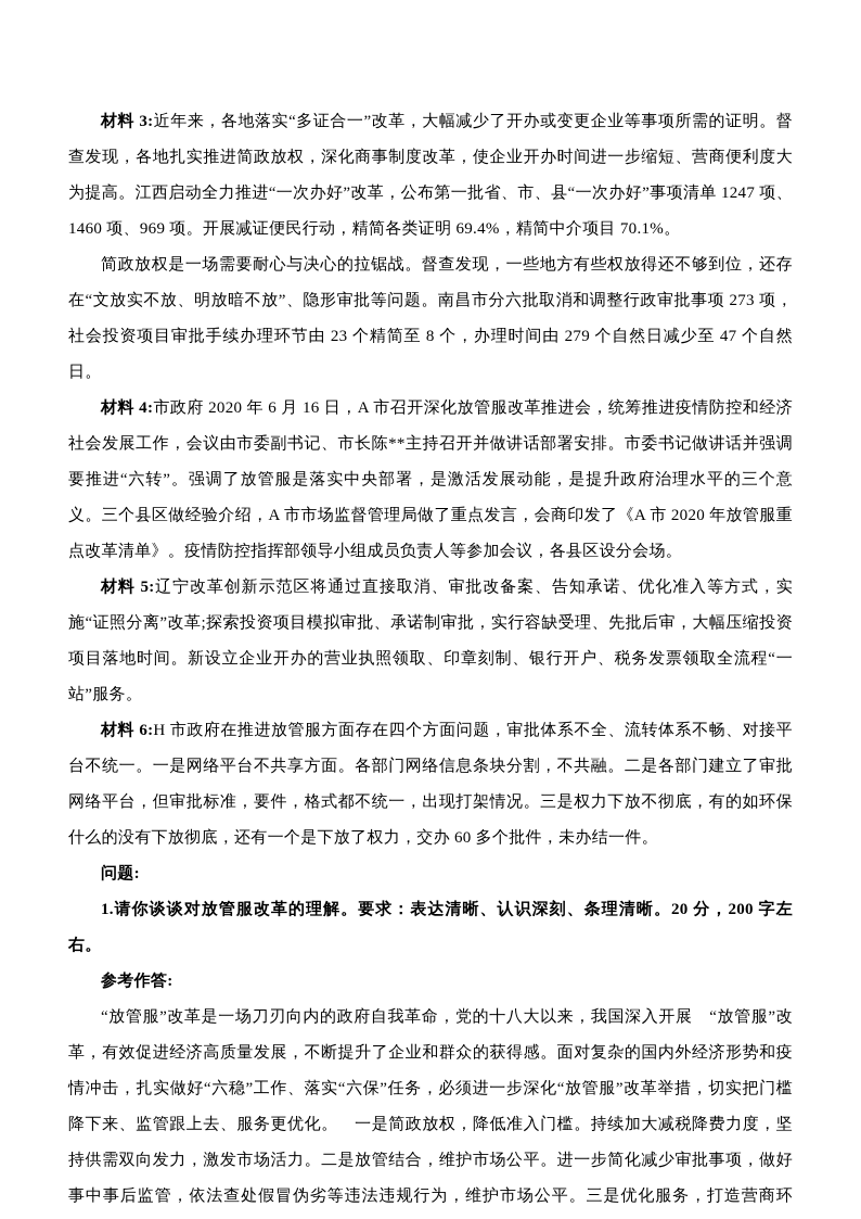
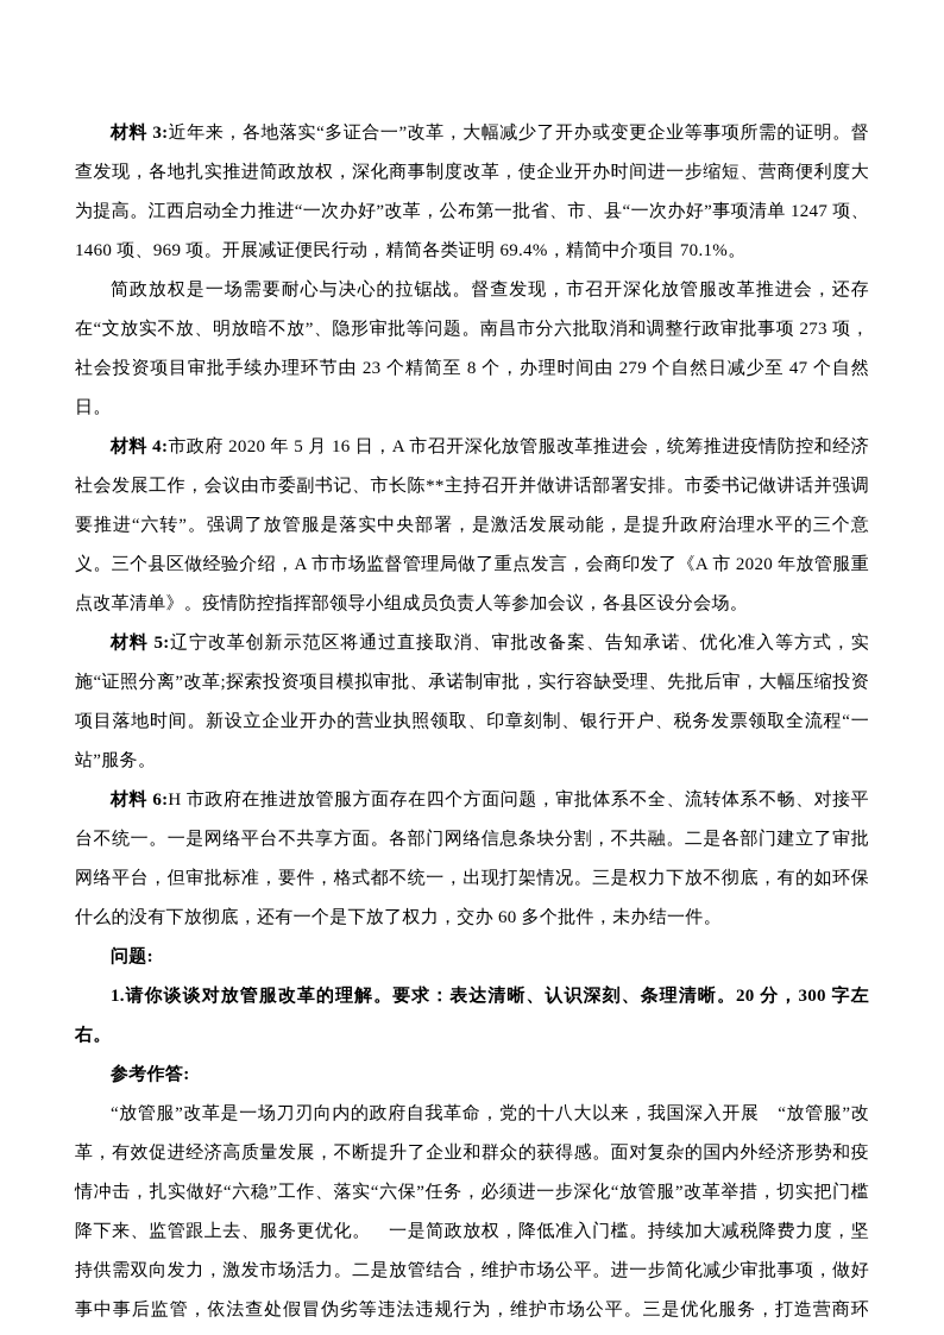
  材料 3:近年来，各地落实“多证合一”改革，大幅减少了开办或变更企业等事项所需的证明。督查发现，各地扎实推进简政放权，深化商事制度改革，使企业开办时间进一步缩短、营商便利度大为提高。江西启动全力推进“一次办好”改革，公布第一批省、市、县“一次办好”事项清单 1247 项、1460 项、969 项。开展减证便民行动，精简各类证明 69.4%，精简中介项目 70.1%。
- 简政放权是一场需要耐心与决心的拉锯战。督查发现，一些地方有些权放得还不够到位，还存在“文放实不放、明放暗不放”、隐形审批等问题。南昌市分六批取消和调整行政审批事项 273 项，社会投资项目审批手续办理环节由 23 个精简至 8 个，办理时间由 279 个自然日减少至 47 个自然日。
+ 简政放权是一场需要耐心与决心的拉锯战。督查发现，市召开深化放管服改革推进会，还存在“文放实不放、明放暗不放”、隐形审批等问题。南昌市分六批取消和调整行政审批事项 273 项，社会投资项目审批手续办理环节由 23 个精简至 8 个，办理时间由 279 个自然日减少至 47 个自然日。
- 材料 4:市政府 2020 年 6 月 16 日，A 市召开深化放管服改革推进会，统筹推进疫情防控和经济社会发展工作，会议由市委副书记、市长陈**主持召开并做讲话部署安排。市委书记做讲话并强调要推进“六转”。强调了放管服是落实中央部署，是激活发展动能，是提升政府治理水平的三个意义。三个县区做经验介绍，A 市市场监督管理局做了重点发言，会商印发了《A 市 2020 年放管服重点改革清单》。疫情防控指挥部领导小组成员负责人等参加会议，各县区设分会场。
+ 材料 4:市政府 2020 年 5 月 16 日，A 市召开深化放管服改革推进会，统筹推进疫情防控和经济社会发展工作，会议由市委副书记、市长陈**主持召开并做讲话部署安排。市委书记做讲话并强调要推进“六转”。强调了放管服是落实中央部署，是激活发展动能，是提升政府治理水平的三个意义。三个县区做经验介绍，A 市市场监督管理局做了重点发言，会商印发了《A 市 2020 年放管服重点改革清单》。疫情防控指挥部领导小组成员负责人等参加会议，各县区设分会场。
  材料 5:辽宁改革创新示范区将通过直接取消、审批改备案、告知承诺、优化准入等方式，实施“证照分离”改革;探索投资项目模拟审批、承诺制审批，实行容缺受理、先批后审，大幅压缩投资项目落地时间。新设立企业开办的营业执照领取、印章刻制、银行开户、税务发票领取全流程“一站”服务。
  材料 6:H 市政府在推进放管服方面存在四个方面问题，审批体系不全、流转体系不畅、对接平台不统一。一是网络平台不共享方面。各部门网络信息条块分割，不共融。二是各部门建立了审批网络平台，但审批标准，要件，格式都不统一，出现打架情况。三是权力下放不彻底，有的如环保什么的没有下放彻底，还有一个是下放了权力，交办 60 多个批件，未办结一件。
  问题:
- 1.请你谈谈对放管服改革的理解。要求：表达清晰、认识深刻、条理清晰。20 分，200 字左右。
+ 1.请你谈谈对放管服改革的理解。要求：表达清晰、认识深刻、条理清晰。20 分，300 字左右。
  参考作答:
  “放管服”改革是一场刀刃向内的政府自我革命，党的十八大以来，我国深入开展 “放管服”改革，有效促进经济高质量发展，不断提升了企业和群众的获得感。面对复杂的国内外经济形势和疫情冲击，扎实做好“六稳”工作、落实“六保”任务，必须进一步深化“放管服”改革举措，切实把门槛降下来、监管跟上去、服务更优化。 一是简政放权，降低准入门槛。持续加大减税降费力度，坚持供需双向发力，激发市场活力。二是放管结合，维护市场公平。进一步简化减少审批事项，做好事中事后监管，依法查处假冒伪劣等违法违规行为，维护市场公平。三是优化服务，打造营商环
